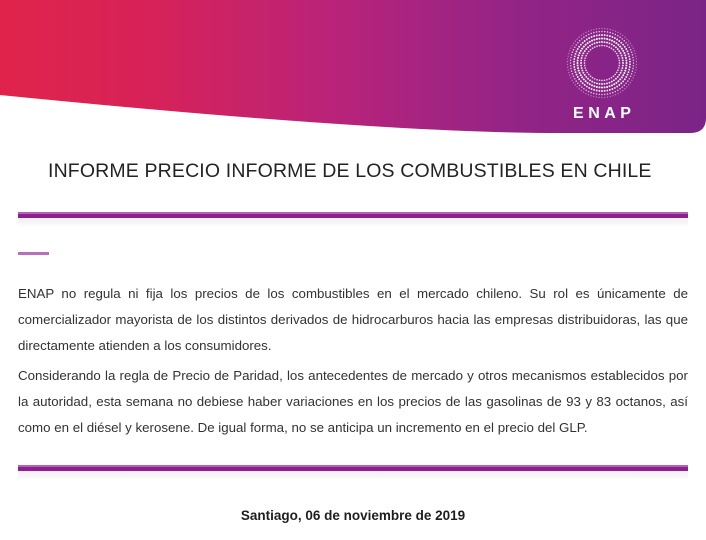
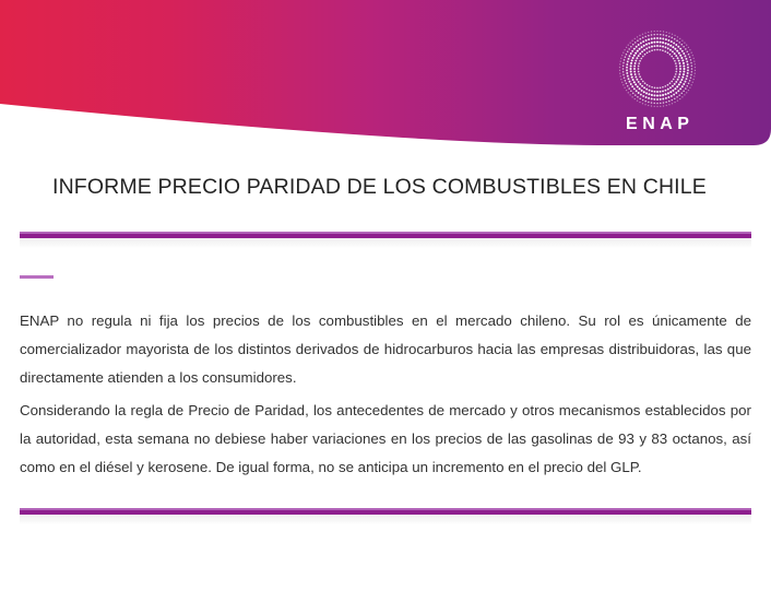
  ENAP
- INFORME PRECIO INFORME DE LOS COMBUSTIBLES EN CHILE
+ INFORME PRECIO PARIDAD DE LOS COMBUSTIBLES EN CHILE
  ENAP no regula ni fija los precios de los combustibles en el mercado chileno. Su rol es únicamente de comercializador mayorista de los distintos derivados de hidrocarburos hacia las empresas distribuidoras, las que directamente atienden a los consumidores.
  Considerando la regla de Precio de Paridad, los antecedentes de mercado y otros mecanismos establecidos por la autoridad, esta semana no debiese haber variaciones en los precios de las gasolinas de 93 y 83 octanos, así como en el diésel y kerosene. De igual forma, no se anticipa un incremento en el precio del GLP.
- Santiago, 06 de noviembre de 2019
